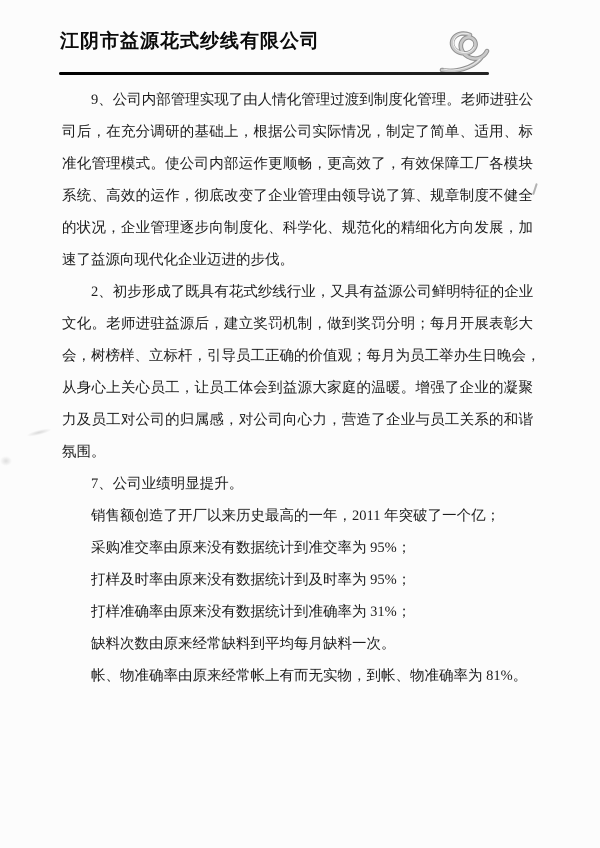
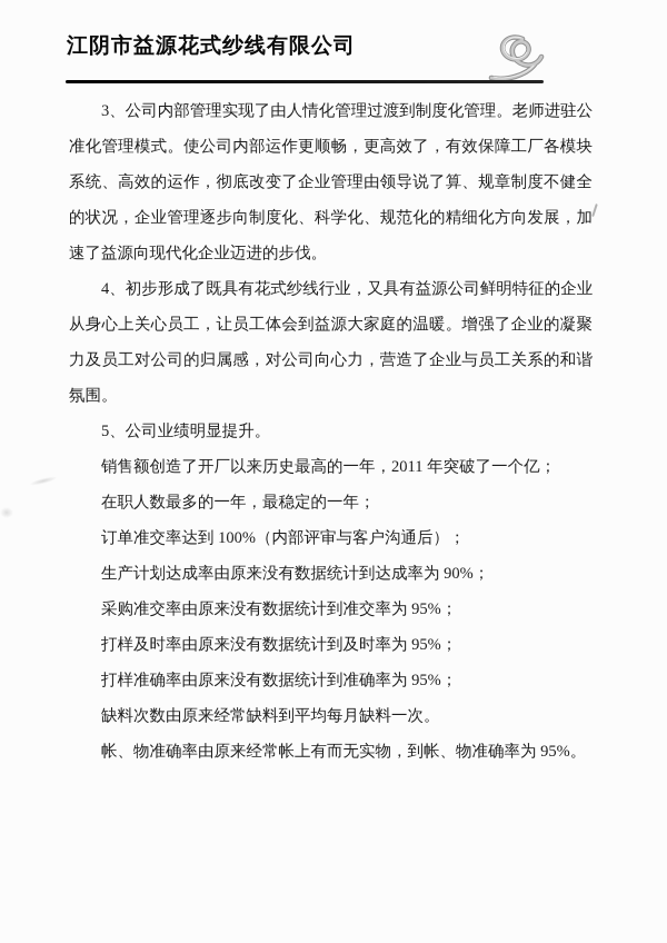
  江阴市益源花式纱线有限公司
- 9、公司内部管理实现了由人情化管理过渡到制度化管理。老师进驻公
+ 3、公司内部管理实现了由人情化管理过渡到制度化管理。老师进驻公
- 司后，在充分调研的基础上，根据公司实际情况，制定了简单、适用、标
  准化管理模式。使公司内部运作更顺畅，更高效了，有效保障工厂各模块
  系统、高效的运作，彻底改变了企业管理由领导说了算、规章制度不健全
  的状况，企业管理逐步向制度化、科学化、规范化的精细化方向发展，加
  速了益源向现代化企业迈进的步伐。
- 2、初步形成了既具有花式纱线行业，又具有益源公司鲜明特征的企业
+ 4、初步形成了既具有花式纱线行业，又具有益源公司鲜明特征的企业
- 文化。老师进驻益源后，建立奖罚机制，做到奖罚分明；每月开展表彰大
- 会，树榜样、立标杆，引导员工正确的价值观；每月为员工举办生日晚会，
  从身心上关心员工，让员工体会到益源大家庭的温暖。增强了企业的凝聚
  力及员工对公司的归属感，对公司向心力，营造了企业与员工关系的和谐
  氛围。
- 7、公司业绩明显提升。
+ 5、公司业绩明显提升。
  销售额创造了开厂以来历史最高的一年，2011 年突破了一个亿；
+ 在职人数最多的一年，最稳定的一年；
+ 订单准交率达到 100%（内部评审与客户沟通后）；
+ 生产计划达成率由原来没有数据统计到达成率为 90%；
  采购准交率由原来没有数据统计到准交率为 95%；
  打样及时率由原来没有数据统计到及时率为 95%；
- 打样准确率由原来没有数据统计到准确率为 31%；
+ 打样准确率由原来没有数据统计到准确率为 95%；
  缺料次数由原来经常缺料到平均每月缺料一次。
- 帐、物准确率由原来经常帐上有而无实物，到帐、物准确率为 81%。
+ 帐、物准确率由原来经常帐上有而无实物，到帐、物准确率为 95%。
